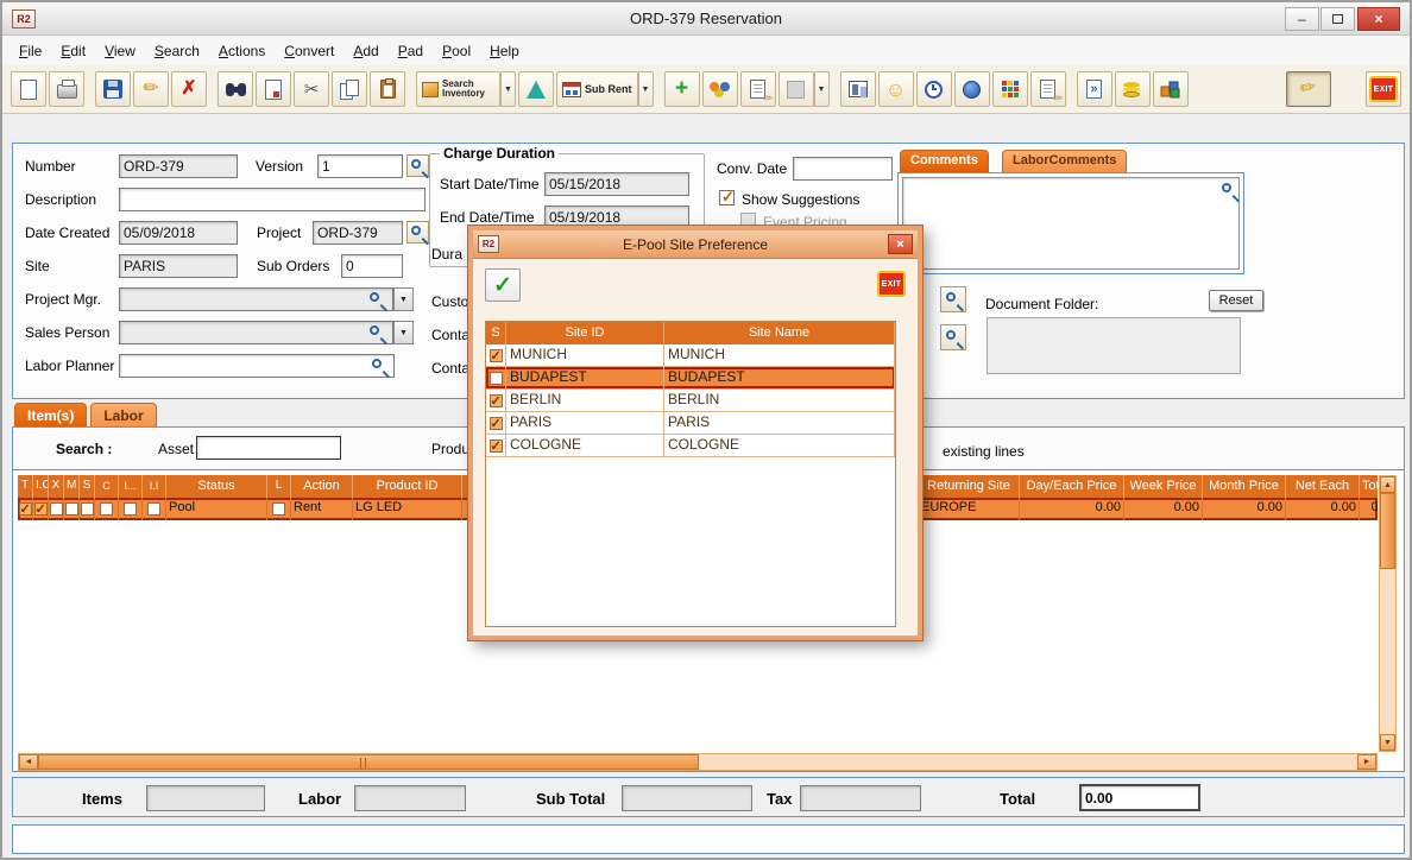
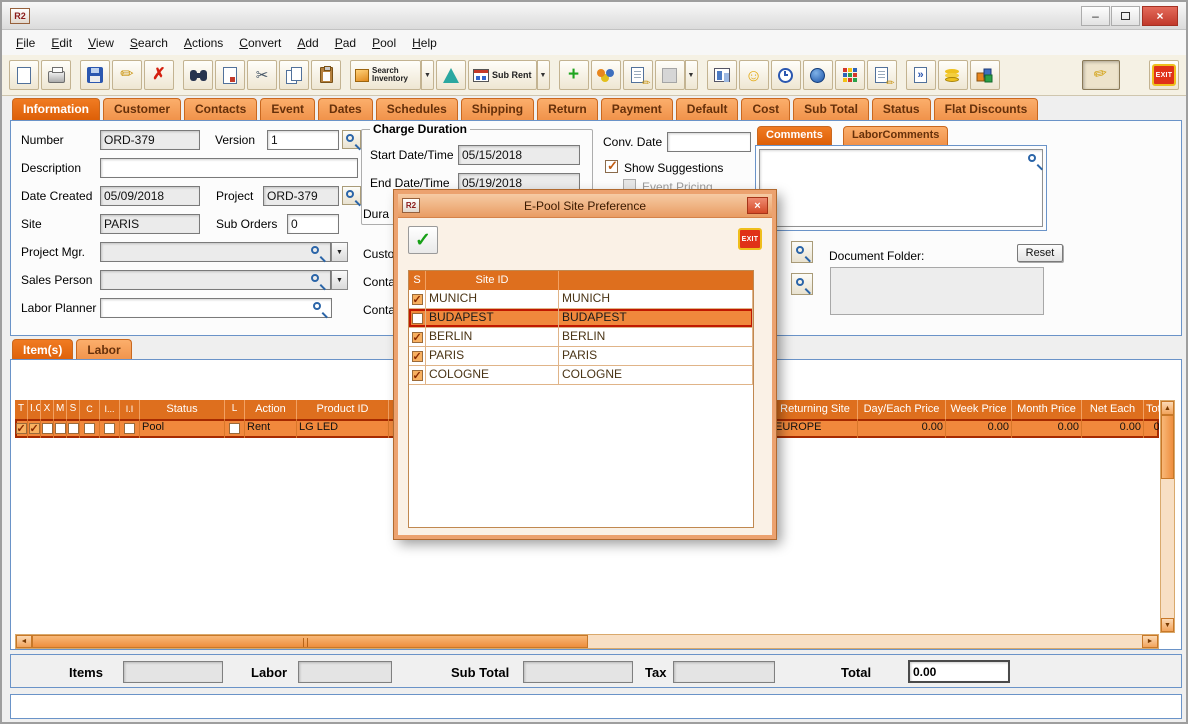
  R2
- ORD-379 Reservation
  –
  ×
  File
  Edit
  View
  Search
  Actions
  Convert
  Add
  Pad
  Pool
  Help
  ✏
  ✗
  ✂
  Search Inventory
  Sub Rent
  +
  ✏
  ☺
  ✏
  »
+ Information Customer Contacts Event Dates Schedules Shipping Return Payment Default Cost Sub Total Status Flat Discounts
  Number
  ORD-379
  Version
  1
  Description
  Date Created
  05/09/2018
  Project
  ORD-379
  Site
  PARIS
  Sub Orders
  0
  Project Mgr.
  Sales Person
  Labor Planner
  Charge Duration
  Start Date/Time
  05/15/2018
  End Date/Time
  05/19/2018
  Dura
  Custo
  Conta
  Conta
  Conv. Date
  Show Suggestions
  Event Pricing
  Comments
  LaborComments
  Document Folder:
  Reset
  Item(s) Labor
- Search :
- Asset
- Produ
- existing lines
  T
  I.C
  X
  M
  S
  C
  I...
  I.I
  Status
  L
  Action
  Product ID
  Returning Site
  Day/Each Price
  Week Price
  Month Price
  Net Each
  Pool
  Rent
  LG LED
  EUROPE
  0.00
  0.00
  0.00
  0.00
  Items
  Labor
  Sub Total
  Tax
  Total
  0.00
  R2
  E-Pool Site Preference
  ×
  ✓
  S
  Site ID
- Site Name
  MUNICH
  MUNICH
  BUDAPEST
  BUDAPEST
  BERLIN
  BERLIN
  PARIS
  PARIS
  COLOGNE
  COLOGNE
